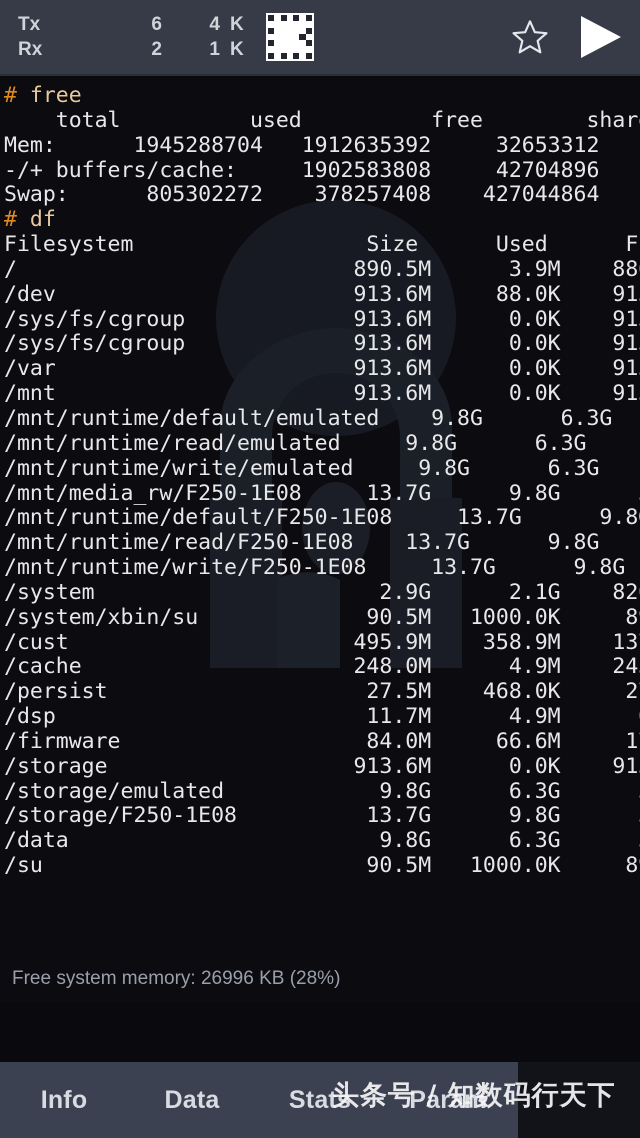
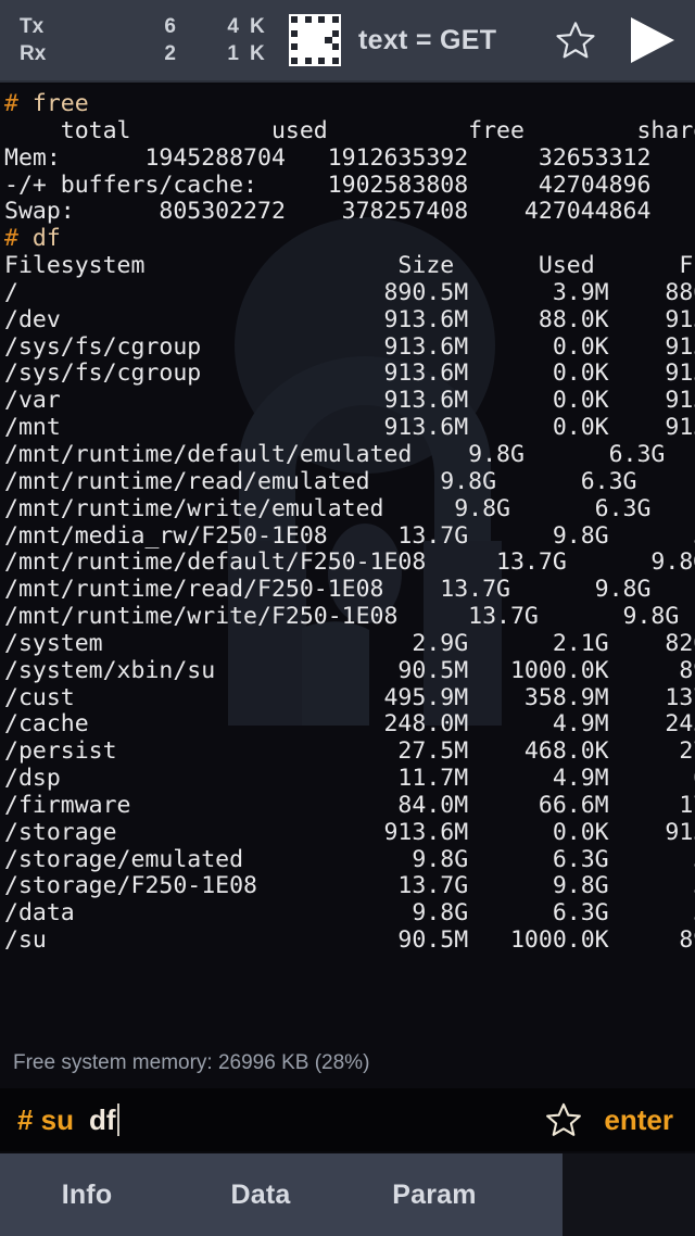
  Tx
  Rx
  6
  2
  4
  1
  K
  K
+ text = GET
  # free
  total used free shar
  Mem: 1945288704 1912635392 32653312
  -/+ buffers/cache: 1902583808 42704896
  Swap: 805302272 378257408 427044864
  # df
  Filesystem Size Used F
  / 890.5M 3.9M 88
  /dev 913.6M 88.0K 91
  /sys/fs/cgroup 913.6M 0.0K 91
  /sys/fs/cgroup 913.6M 0.0K 91
  /var 913.6M 0.0K 91
  /mnt 913.6M 0.0K 91
  /mnt/runtime/default/emulated 9.8G 6.3G
  /mnt/runtime/read/emulated 9.8G 6.3G
  /mnt/runtime/write/emulated 9.8G 6.3G
  /mnt/media_rw/F250-1E08 13.7G 9.8G
  /mnt/runtime/default/F250-1E08 13.7G 9.8
  /mnt/runtime/read/F250-1E08 13.7G 9.8G
  /mnt/runtime/write/F250-1E08 13.7G 9.8G
  /system 2.9G 2.1G 82
  /system/xbin/su 90.5M 1000.0K 8
  /cust 495.9M 358.9M 13
  /cache 248.0M 4.9M 24
  /persist 27.5M 468.0K 2
  /dsp 11.7M 4.9M
  /firmware 84.0M 66.6M 1
  /storage 913.6M 0.0K 91
  /storage/emulated 9.8G 6.3G
  /storage/F250-1E08 13.7G 9.8G
  /data 9.8G 6.3G
  /su 90.5M 1000.0K 8
  Free system memory: 26996 KB (28%)
+ # su
+ df
+ enter
  Info
  Data
- Stats
  Param
- 头条号 / 知数码行天下
